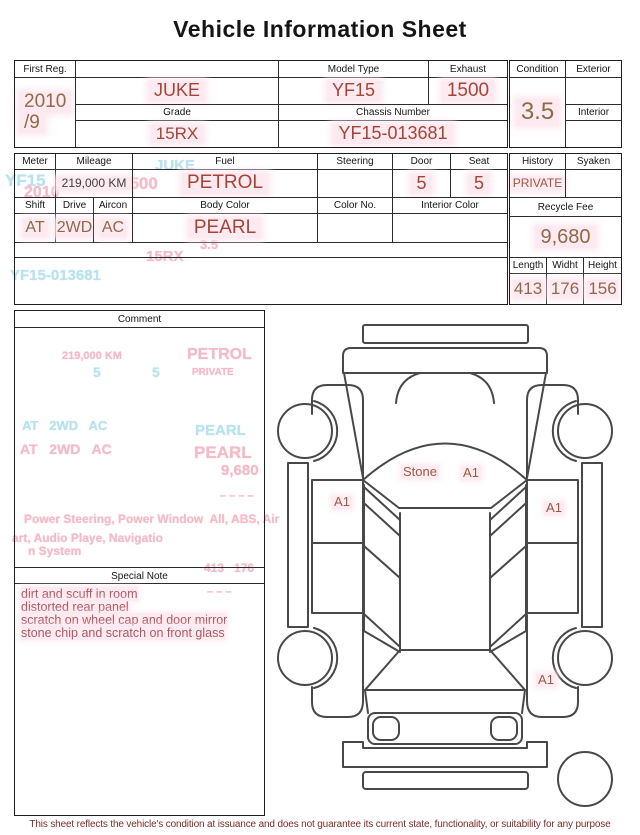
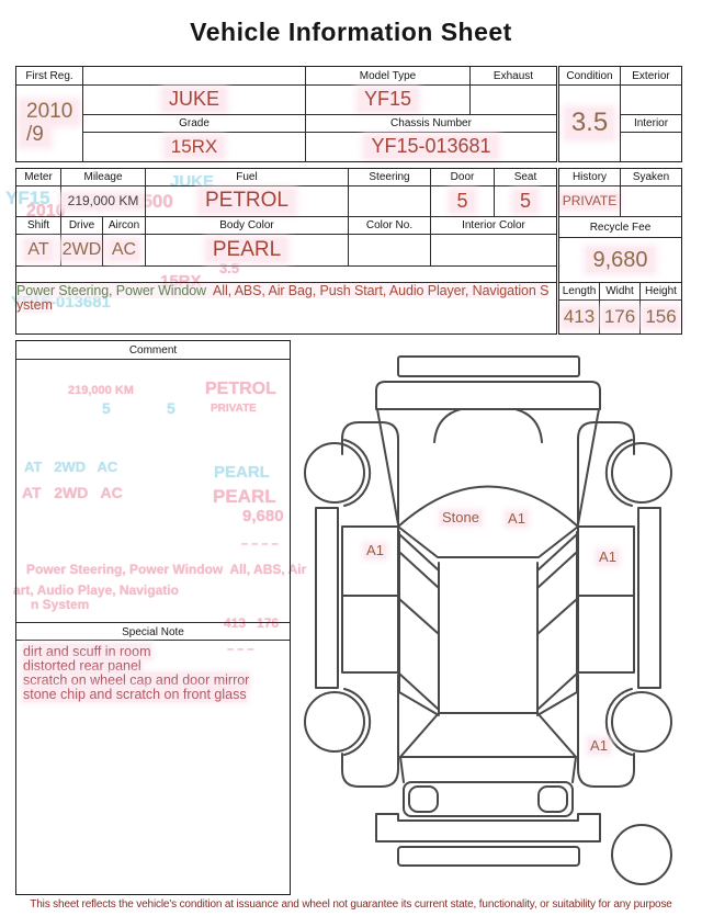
  Vehicle Information Sheet
  JUKE
  500
  YF15
  2010
  YF15-013681
  15RX
  3.5
  219,000 KM
  5
  5
  PETROL
  PRIVATE
  AT 2WD AC
  AT 2WD AC
  PEARL
  PEARL
  9,680
  – – – –
  Power Steering, Power Window All, ABS, Air
  art, Audio Playe, Navigatio
  n System
  413 176
  – – –
  First Reg.
  Model Type
  Exhaust
  2010
  /9
  JUKE
  YF15
- 1500
  Grade
  Chassis Number
  15RX
  YF15-013681
  Condition
  Exterior
  3.5
  Interior
  Meter
  Mileage
  Fuel
  Steering
  Door
  Seat
  219,000 KM
  PETROL
  5
  5
  Shift
  Drive
  Aircon
  Body Color
  Color No.
  Interior Color
  AT
  2WD
  AC
  PEARL
+ Power Steering, Power Window All, ABS, Air Bag, Push Start, Audio Player, Navigation System
  History
  Syaken
  PRIVATE
  Recycle Fee
  9,680
  Length
  Widht
  Height
  413
  176
  156
  Comment
  Special Note
  dirt and scuff in room
  distorted rear panel
  scratch on wheel cap and door mirror
  stone chip and scratch on front glass
  Stone
  A1
  A1
  A1
  A1
- This sheet reflects the vehicle's condition at issuance and does not guarantee its current state, functionality, or suitability for any purpose
+ This sheet reflects the vehicle's condition at issuance and wheel not guarantee its current state, functionality, or suitability for any purpose
